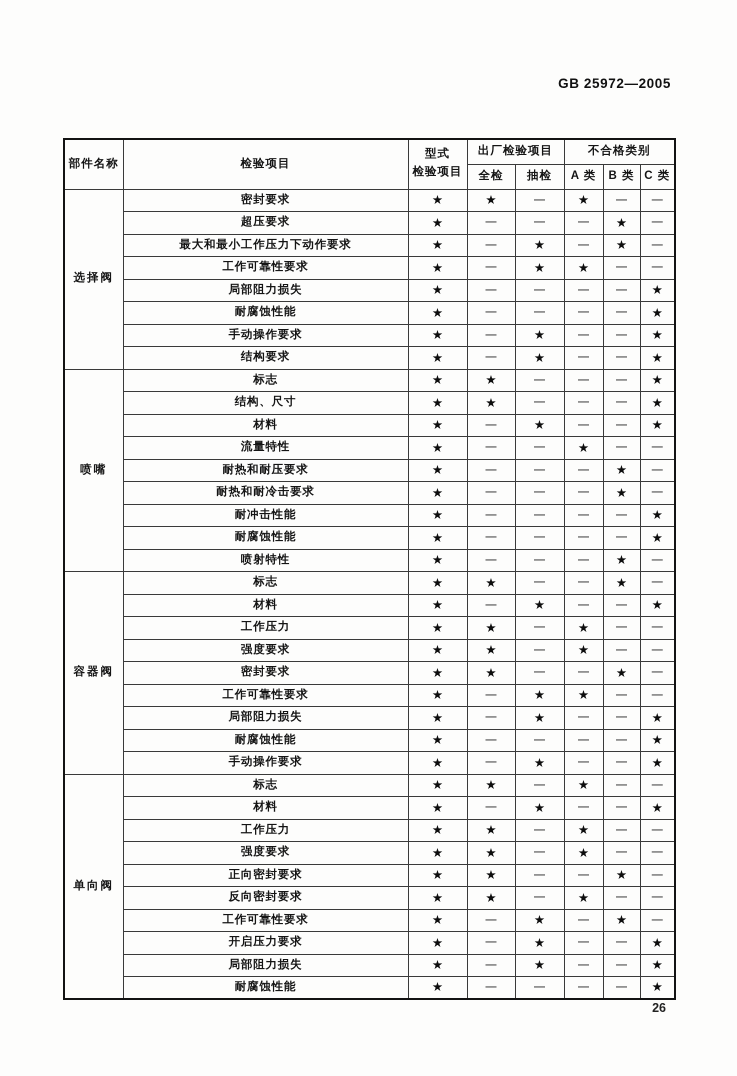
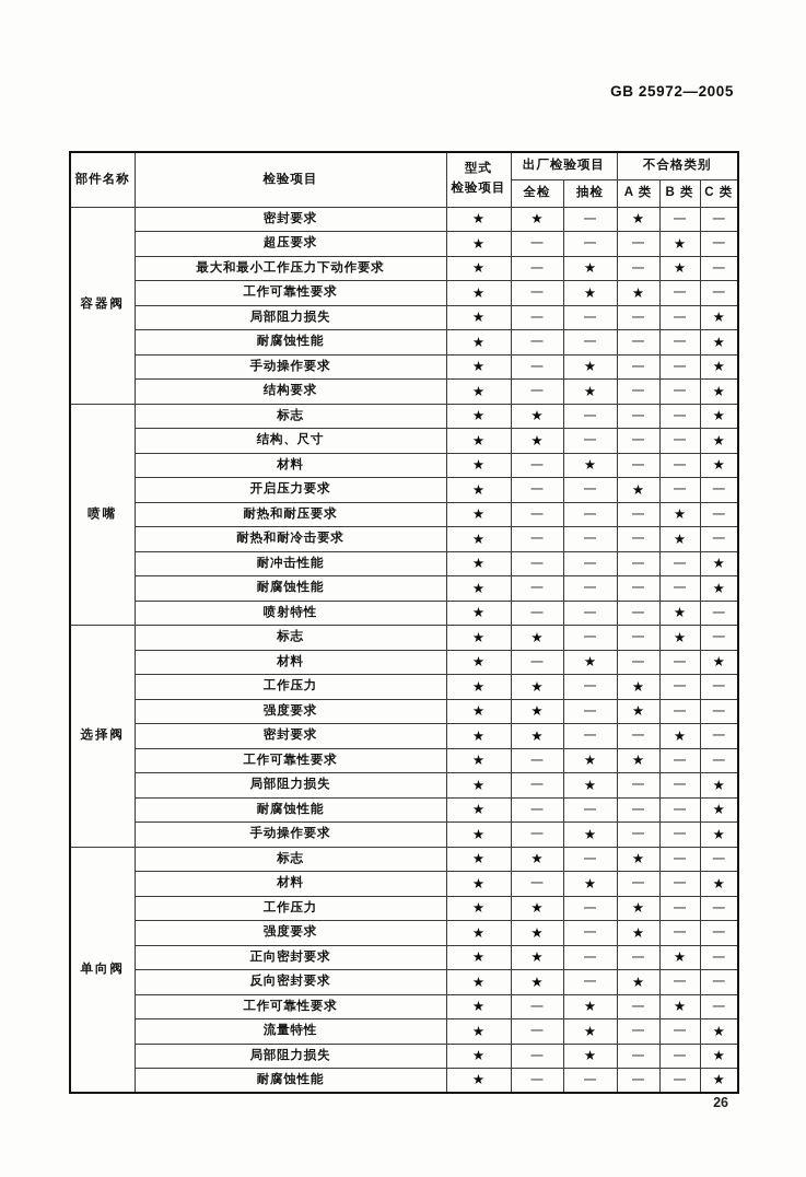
  GB 25972—2005
  部件名称	检验项目	型式检验项目	出厂检验项目	不合格类别
  全检	抽检	A 类	B 类	C 类
- 选择阀	密封要求	★	★	—	★	—	—
+ 容器阀	密封要求	★	★	—	★	—	—
  超压要求	★	—	—	—	★	—
  最大和最小工作压力下动作要求	★	—	★	—	★	—
  工作可靠性要求	★	—	★	★	—	—
  局部阻力损失	★	—	—	—	—	★
  耐腐蚀性能	★	—	—	—	—	★
  手动操作要求	★	—	★	—	—	★
  结构要求	★	—	★	—	—	★
  喷嘴	标志	★	★	—	—	—	★
  结构、尺寸	★	★	—	—	—	★
  材料	★	—	★	—	—	★
- 流量特性	★	—	—	★	—	—
+ 开启压力要求	★	—	—	★	—	—
  耐热和耐压要求	★	—	—	—	★	—
  耐热和耐冷击要求	★	—	—	—	★	—
  耐冲击性能	★	—	—	—	—	★
  耐腐蚀性能	★	—	—	—	—	★
  喷射特性	★	—	—	—	★	—
- 容器阀	标志	★	★	—	—	★	—
+ 选择阀	标志	★	★	—	—	★	—
  材料	★	—	★	—	—	★
  工作压力	★	★	—	★	—	—
  强度要求	★	★	—	★	—	—
  密封要求	★	★	—	—	★	—
  工作可靠性要求	★	—	★	★	—	—
  局部阻力损失	★	—	★	—	—	★
  耐腐蚀性能	★	—	—	—	—	★
  手动操作要求	★	—	★	—	—	★
  单向阀	标志	★	★	—	★	—	—
  材料	★	—	★	—	—	★
  工作压力	★	★	—	★	—	—
  强度要求	★	★	—	★	—	—
  正向密封要求	★	★	—	—	★	—
  反向密封要求	★	★	—	★	—	—
  工作可靠性要求	★	—	★	—	★	—
- 开启压力要求	★	—	★	—	—	★
+ 流量特性	★	—	★	—	—	★
  局部阻力损失	★	—	★	—	—	★
  耐腐蚀性能	★	—	—	—	—	★
  26
